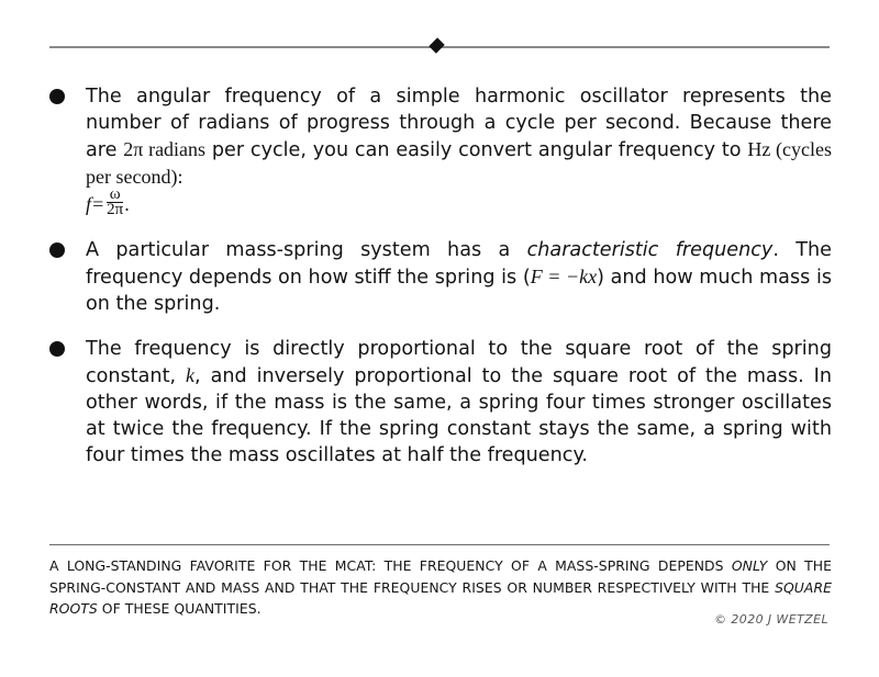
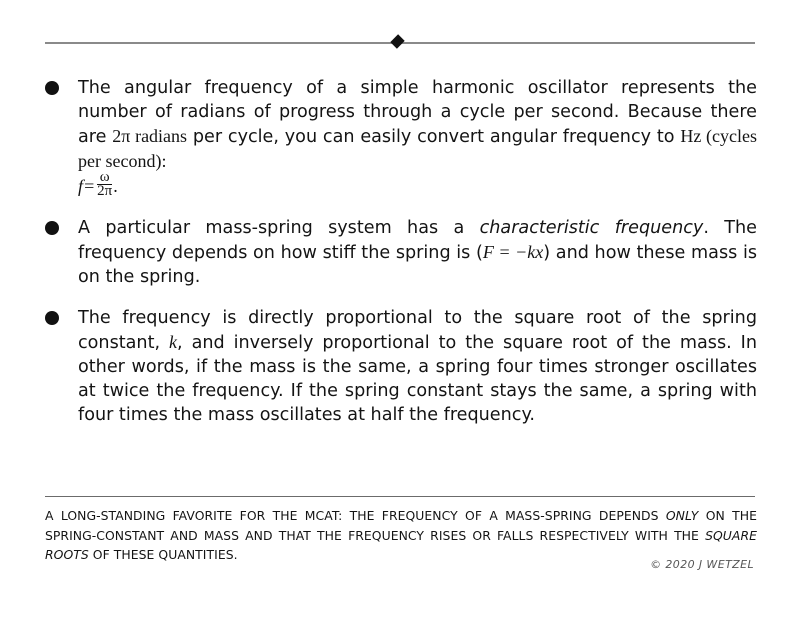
  The angular frequency of a simple harmonic oscillator represents the number of radians of progress through a cycle per second. Because there are 2π radians per cycle, you can easily convert angular frequency to Hz (cycles per second):
  f=
  ω
  2π
  .
- A particular mass-spring system has a characteristic frequency. The frequency depends on how stiff the spring is (F = −kx) and how much mass is on the spring.
+ A particular mass-spring system has a characteristic frequency. The frequency depends on how stiff the spring is (F = −kx) and how these mass is on the spring.
  The frequency is directly proportional to the square root of the spring constant, k, and inversely proportional to the square root of the mass. In other words, if the mass is the same, a spring four times stronger oscillates at twice the frequency. If the spring constant stays the same, a spring with four times the mass oscillates at half the frequency.
- A LONG-STANDING FAVORITE FOR THE MCAT: THE FREQUENCY OF A MASS-SPRING DEPENDS ONLY ON THE SPRING-CONSTANT AND MASS AND THAT THE FREQUENCY RISES OR NUMBER RESPECTIVELY WITH THE SQUARE ROOTS OF THESE QUANTITIES.
+ A LONG-STANDING FAVORITE FOR THE MCAT: THE FREQUENCY OF A MASS-SPRING DEPENDS ONLY ON THE SPRING-CONSTANT AND MASS AND THAT THE FREQUENCY RISES OR FALLS RESPECTIVELY WITH THE SQUARE ROOTS OF THESE QUANTITIES.
  © 2020 J WETZEL
